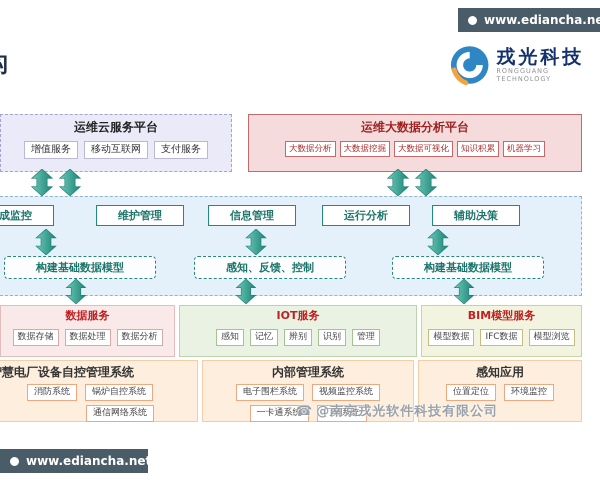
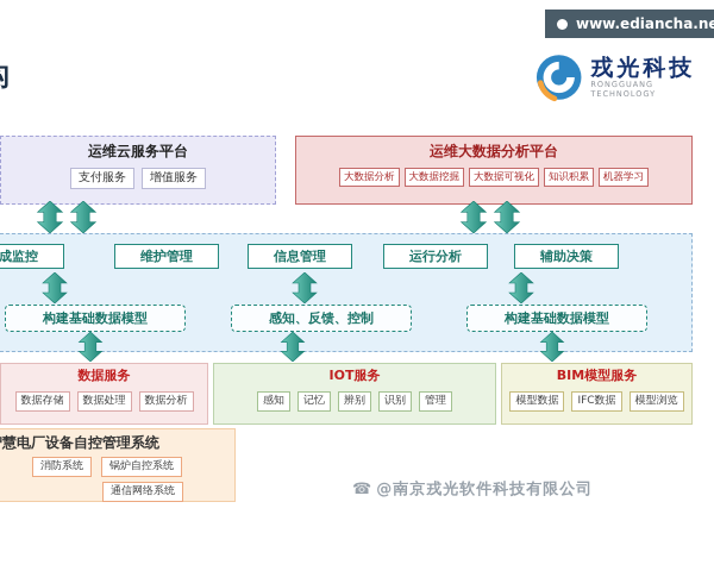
  www.ediancha.ne
  戎光科技
  RONGGUANG TECHNOLOGY
  运维云服务平台
- 增值服务
+ 支付服务
- 移动互联网
- 支付服务
+ 增值服务
  运维大数据分析平台
  大数据分析
  大数据挖掘
  大数据可视化
  知识积累
  机器学习
  成监控
  维护管理
  信息管理
  运行分析
  辅助决策
  构建基础数据模型
  感知、反馈、控制
  构建基础数据模型
  数据服务
  数据存储
  数据处理
  数据分析
  IOT服务
  感知
  记忆
  辨别
  识别
  管理
  BIM模型服务
  模型数据
  IFC数据
  模型浏览
  慧电厂设备自控管理系统
  消防系统
  锅炉自控系统
  通信网络系统
- 内部管理系统
- 电子围栏系统
- 视频监控系统
- 一卡通系统
- 门禁系统
- 感知应用
- 位置定位
- 环境监控
  ☎
  @南京戎光软件科技有限公司
- www.ediancha.net
